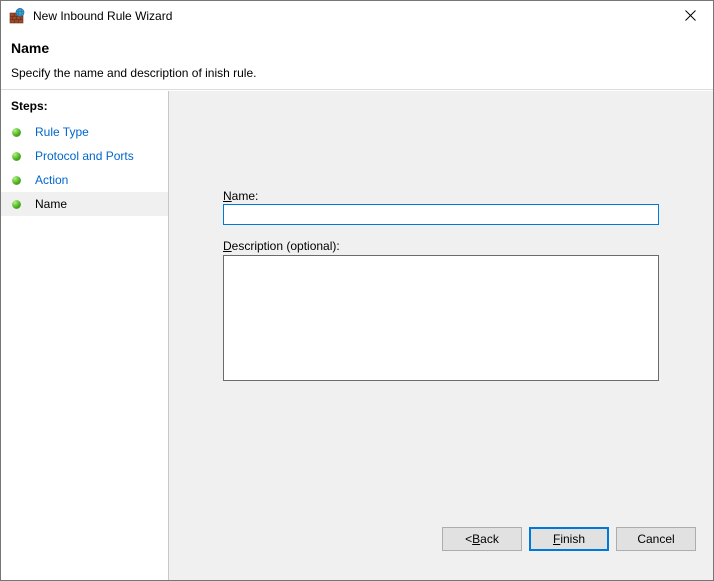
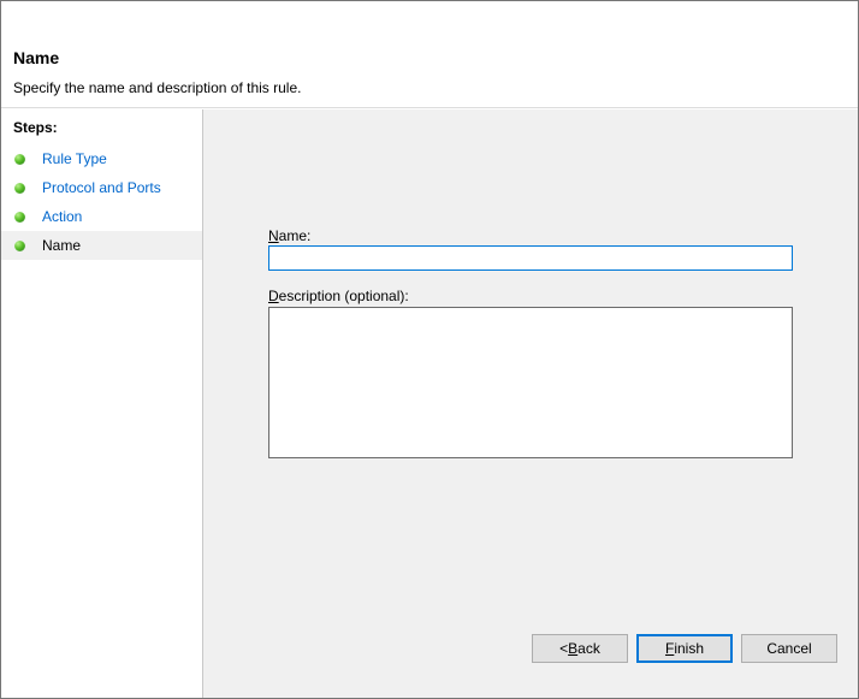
- New Inbound Rule Wizard
  Name
- Specify the name and description of inish rule.
+ Specify the name and description of this rule.
  Steps:
  Rule Type
  Protocol and Ports
  Action
  Name
  Name:
  Description (optional):
  <
  B
  ack
  F
  inish
  Cancel
